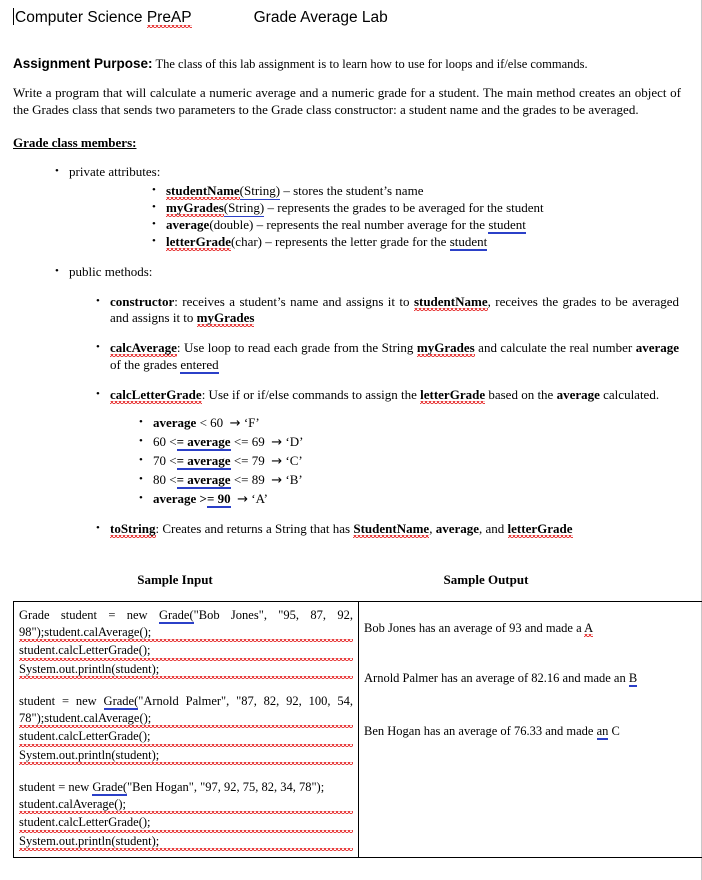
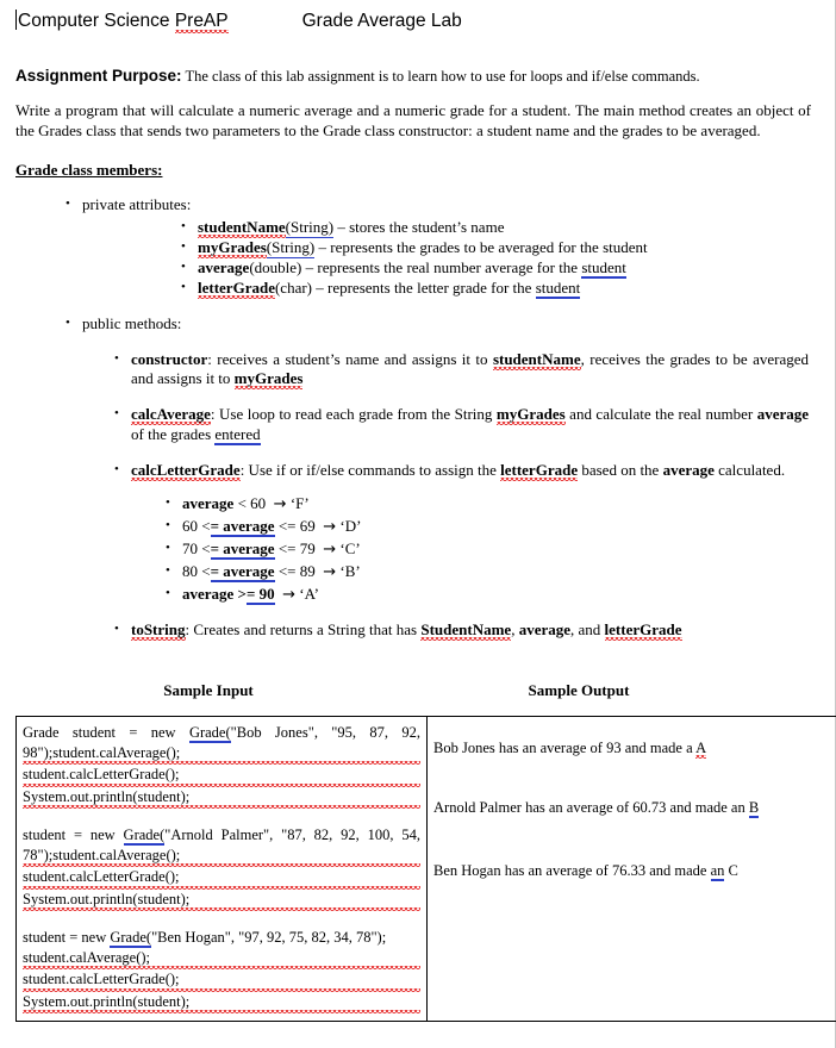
  Computer Science PreAP Grade Average Lab
  Assignment Purpose: The class of this lab assignment is to learn how to use for loops and if/else commands.
  Write a program that will calculate a numeric average and a numeric grade for a student. The main method creates an object of the Grades class that sends two parameters to the Grade class constructor: a student name and the grades to be averaged.
  Grade class members:
  private attributes:
  studentName(String) – stores the student’s name
  myGrades(String) – represents the grades to be averaged for the student
  average(double) – represents the real number average for the student
  letterGrade(char) – represents the letter grade for the student
  public methods:
  constructor: receives a student’s name and assigns it to studentName, receives the grades to be averaged and assigns it to myGrades
  calcAverage: Use loop to read each grade from the String myGrades and calculate the real number average of the grades entered
  calcLetterGrade: Use if or if/else commands to assign the letterGrade based on the average calculated.
  average < 60 → ‘F’
  60 <= average <= 69 → ‘D’
  70 <= average <= 79 → ‘C’
  80 <= average <= 89 → ‘B’
  average >= 90 → ‘A’
  toString: Creates and returns a String that has StudentName, average, and letterGrade
  Sample Input
  Sample Output
- Grade student = new Grade("Bob Jones", "95, 87, 92, 98");student.calAverage(); student.calcLetterGrade(); System.out.println(student); student = new Grade("Arnold Palmer", "87, 82, 92, 100, 54, 78");student.calAverage(); student.calcLetterGrade(); System.out.println(student); student = new Grade("Ben Hogan", "97, 92, 75, 82, 34, 78"); student.calAverage(); student.calcLetterGrade(); System.out.println(student);	Bob Jones has an average of 93 and made a A Arnold Palmer has an average of 82.16 and made an B Ben Hogan has an average of 76.33 and made an C
+ Grade student = new Grade("Bob Jones", "95, 87, 92, 98");student.calAverage(); student.calcLetterGrade(); System.out.println(student); student = new Grade("Arnold Palmer", "87, 82, 92, 100, 54, 78");student.calAverage(); student.calcLetterGrade(); System.out.println(student); student = new Grade("Ben Hogan", "97, 92, 75, 82, 34, 78"); student.calAverage(); student.calcLetterGrade(); System.out.println(student);	Bob Jones has an average of 93 and made a A Arnold Palmer has an average of 60.73 and made an B Ben Hogan has an average of 76.33 and made an C
